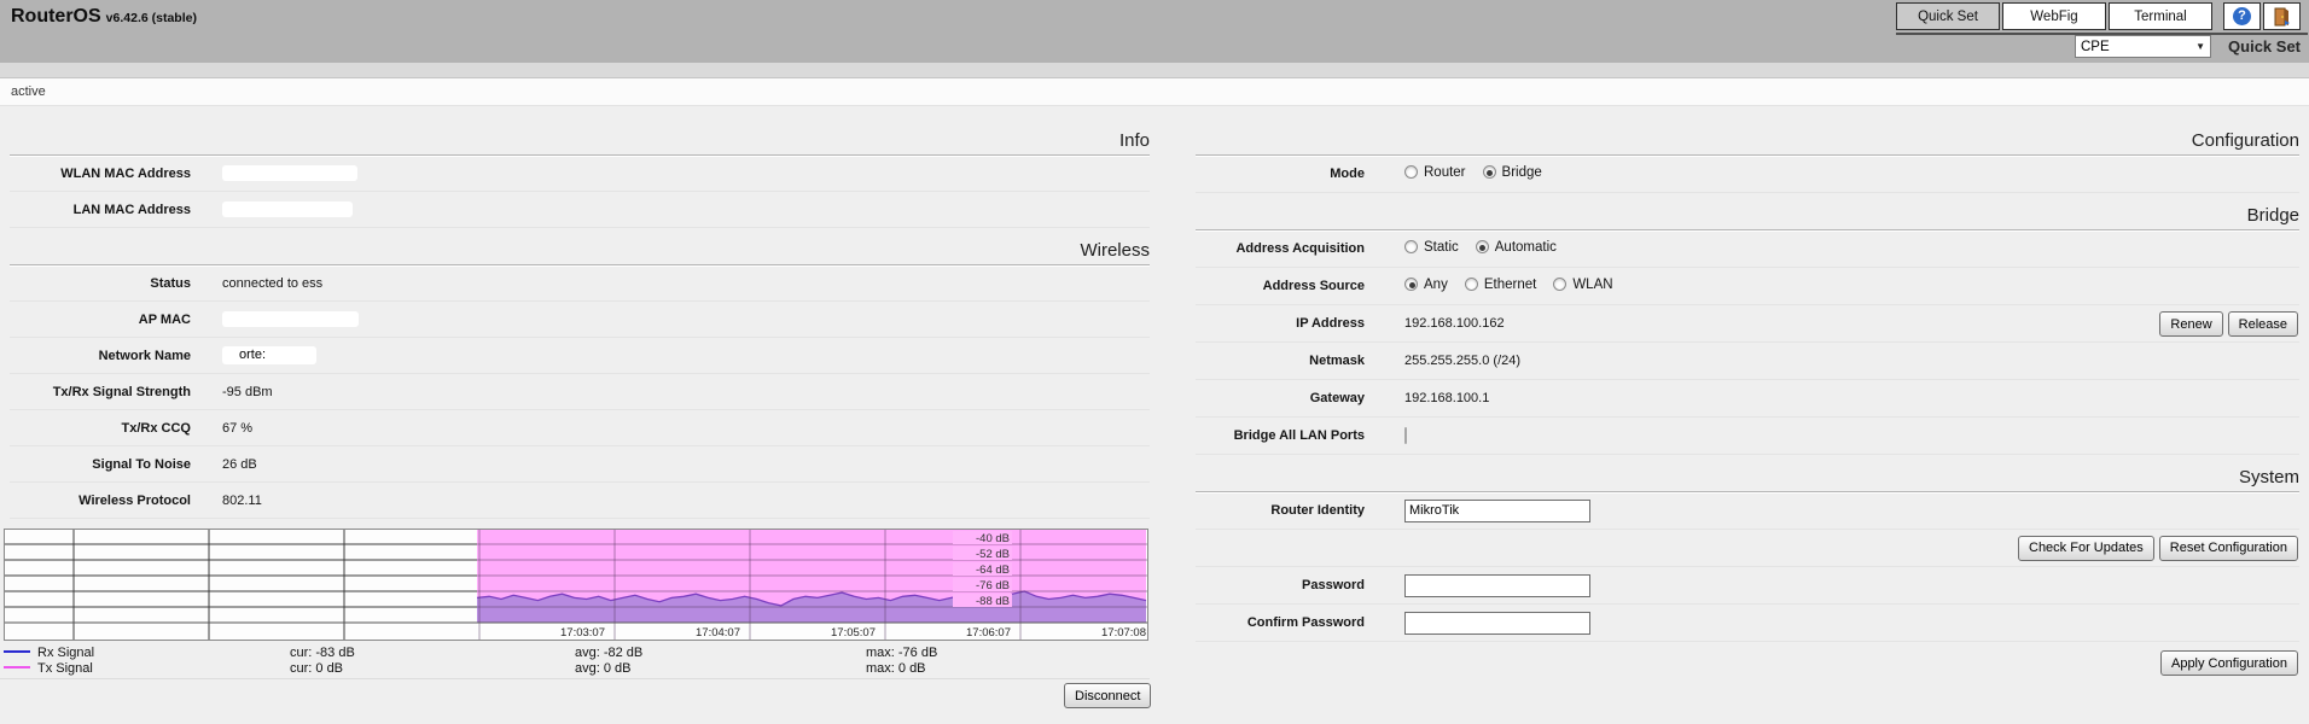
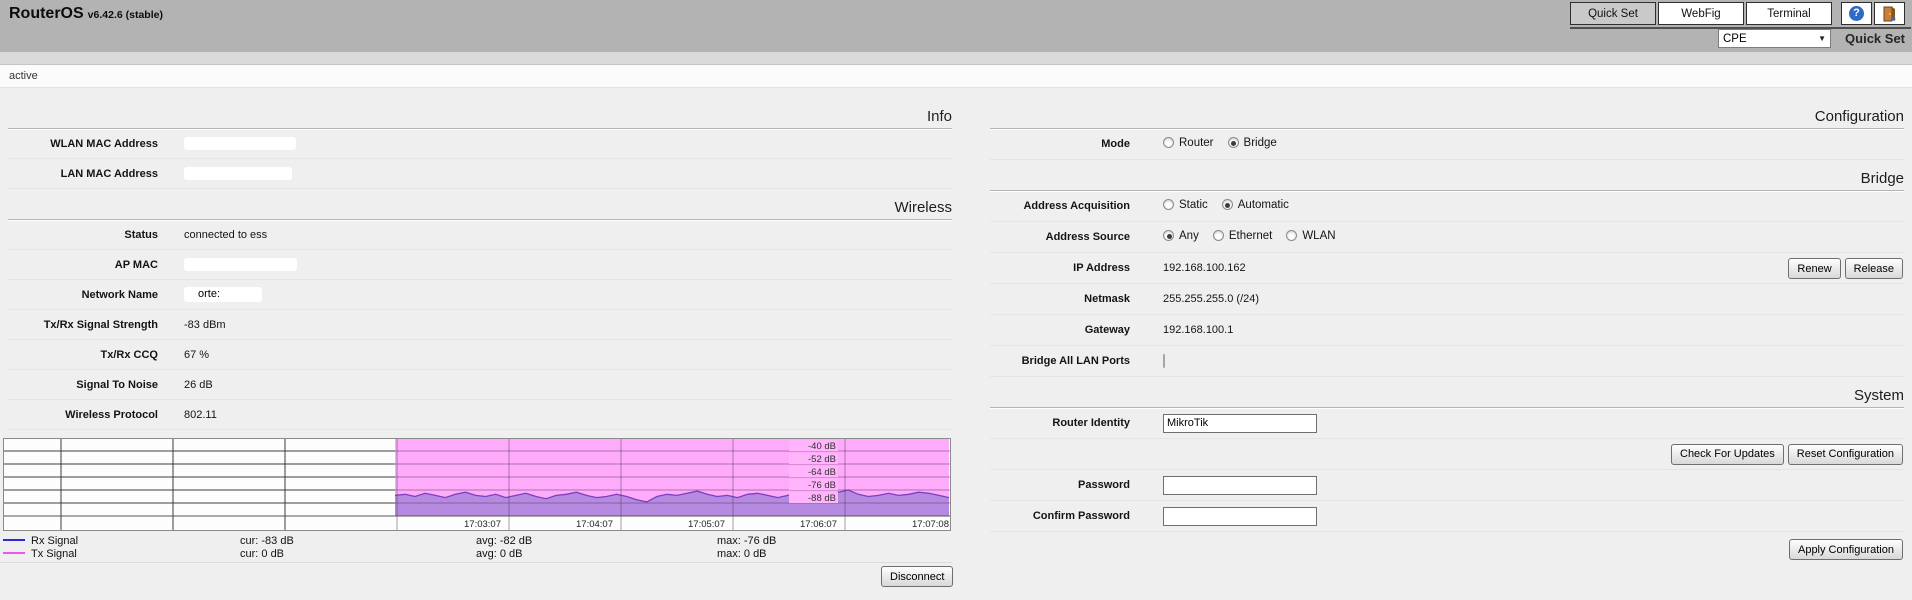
  RouterOS v6.42.6 (stable)
  Quick Set
  WebFig
  Terminal
  ?
  CPE
  ▼
  Quick Set
  active
  Info
  WLAN MAC Address
  LAN MAC Address
  Wireless
  Status
  connected to ess
  AP MAC
  Network Name
  orte:
  Tx/Rx Signal Strength
- -95 dBm
+ -83 dBm
  Tx/Rx CCQ
  67 %
  Signal To Noise
  26 dB
  Wireless Protocol
  802.11
  -40 dB
  -52 dB
  -64 dB
  -76 dB
  -88 dB
  17:03:07
  17:04:07
  17:05:07
  17:06:07
  17:07:08
  Rx Signal
  cur: -83 dB
  avg: -82 dB
  max: -76 dB
  Tx Signal
  cur: 0 dB
  avg: 0 dB
  max: 0 dB
  Disconnect
  Configuration
  Mode
  Router
  Bridge
  Bridge
  Address Acquisition
  Static
  Automatic
  Address Source
  Any
  Ethernet
  WLAN
  IP Address
  192.168.100.162
  Renew
  Release
  Netmask
  255.255.255.0 (/24)
  Gateway
  192.168.100.1
  Bridge All LAN Ports
  System
  Router Identity
  MikroTik
  Check For Updates
  Reset Configuration
  Password
  Confirm Password
  Apply Configuration
